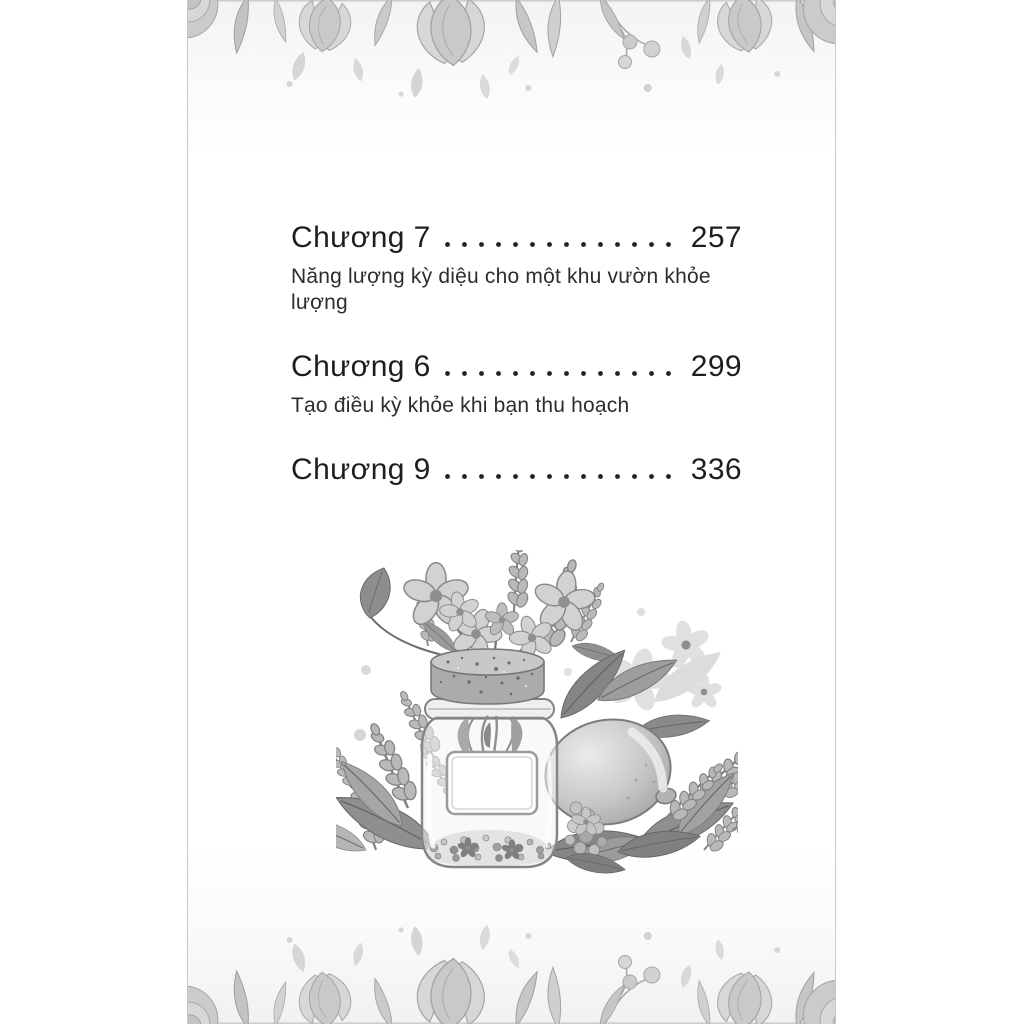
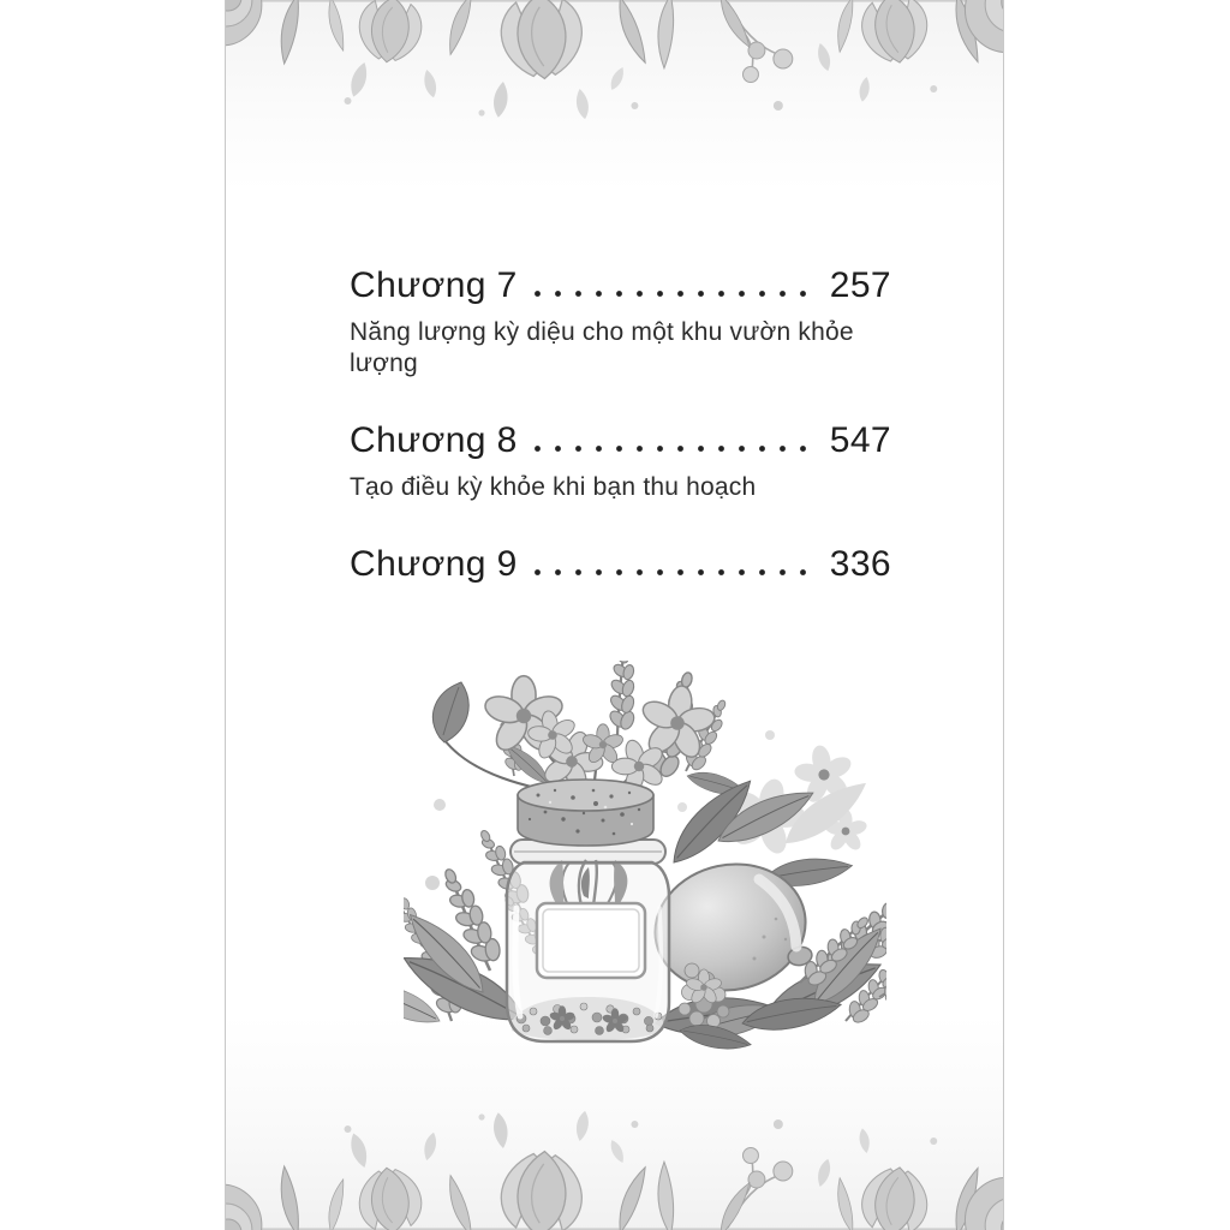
  Chương 7
  257
  Năng lượng kỳ diệu cho một khu vườn khỏe lượng
- Chương 6
+ Chương 8
- 299
+ 547
  Tạo điều kỳ khỏe khi bạn thu hoạch
  Chương 9
  336
